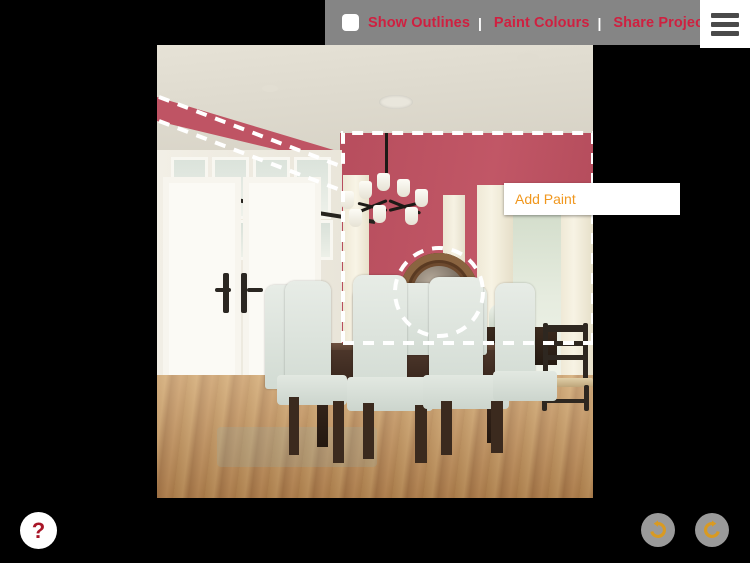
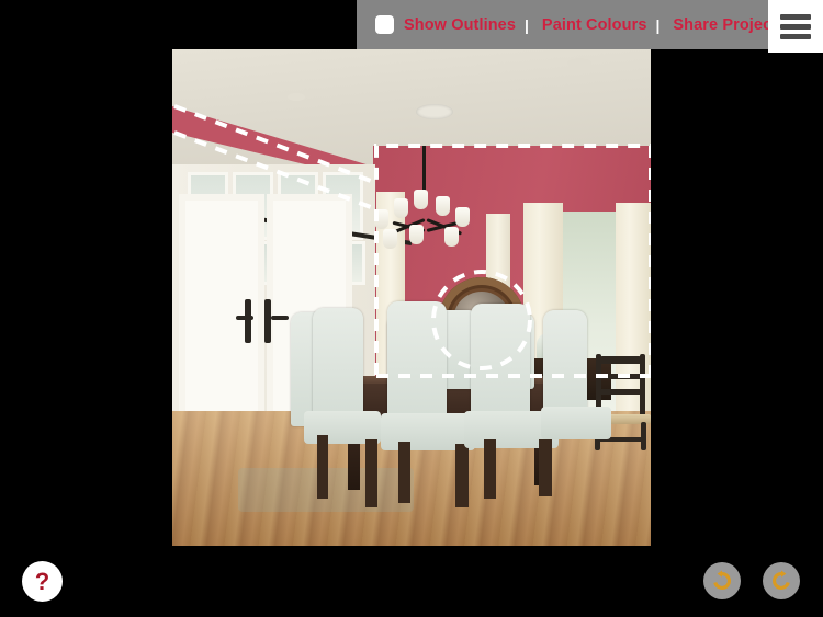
  Show Outlines
  |
  Paint Colours
  |
  Share Proje
- Add Paint
  ?
